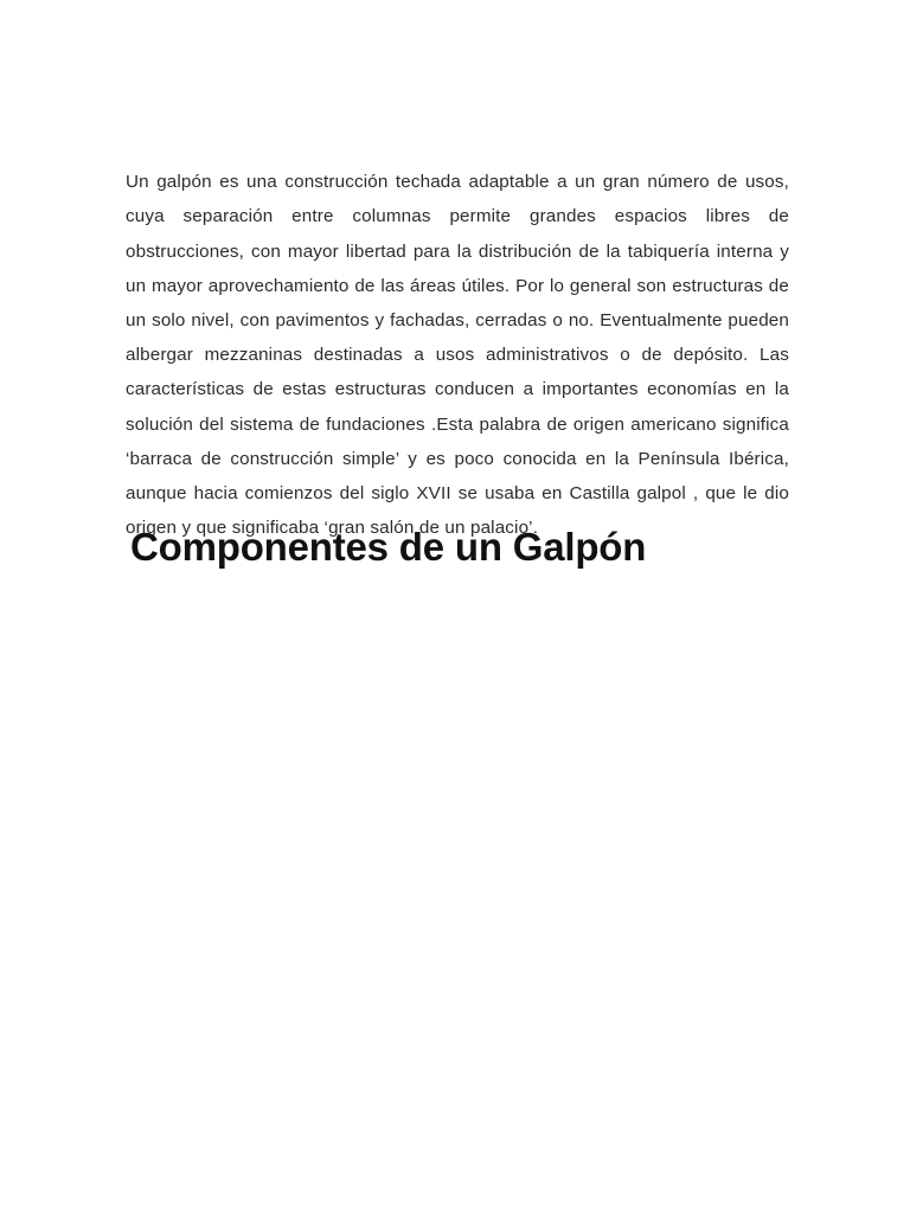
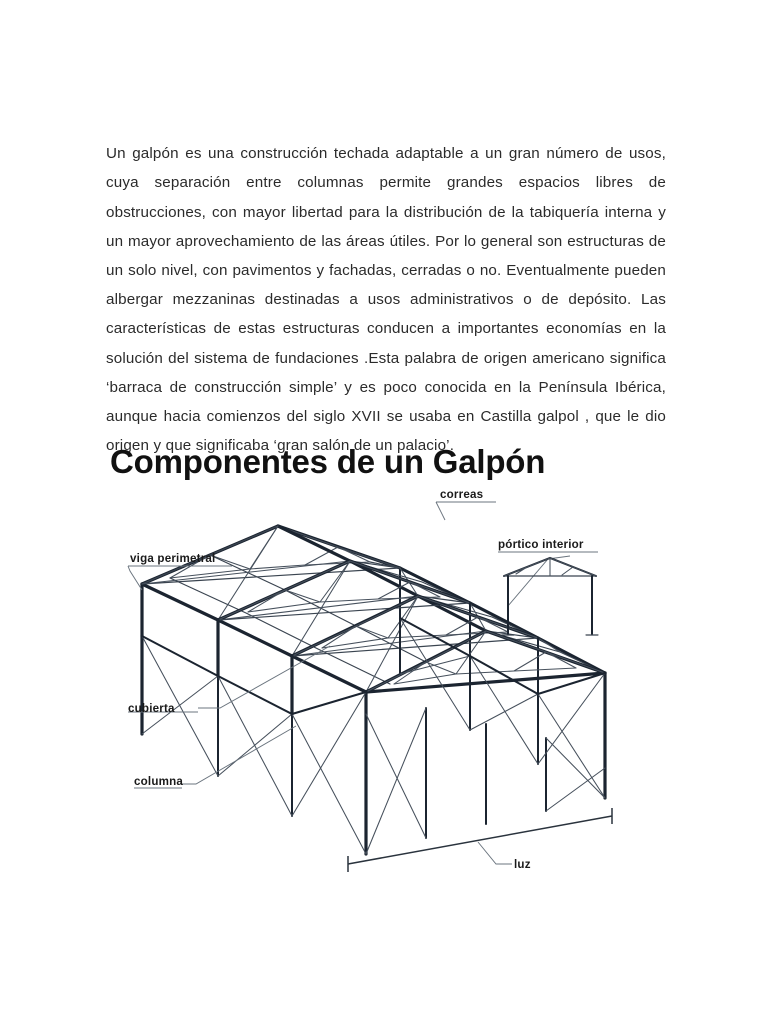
  Un galpón es una construcción techada adaptable a un gran número de usos, cuya separación entre columnas permite grandes espacios libres de obstrucciones, con mayor libertad para la distribución de la tabiquería interna y un mayor aprovechamiento de las áreas útiles. Por lo general son estructuras de un solo nivel, con pavimentos y fachadas, cerradas o no. Eventualmente pueden albergar mezzaninas destinadas a usos administrativos o de depósito. Las características de estas estructuras conducen a importantes economías en la solución del sistema de fundaciones .Esta palabra de origen americano significa ‘barraca de construcción simple’ y es poco conocida en la Península Ibérica, aunque hacia comienzos del siglo XVII se usaba en Castilla galpol , que le dio origen y que significaba ‘gran salón de un palacio’.
  Componentes de un Galpón
+ correas
+ pórtico interior
+ viga perimetral
+ cubierta
+ columna
+ luz
